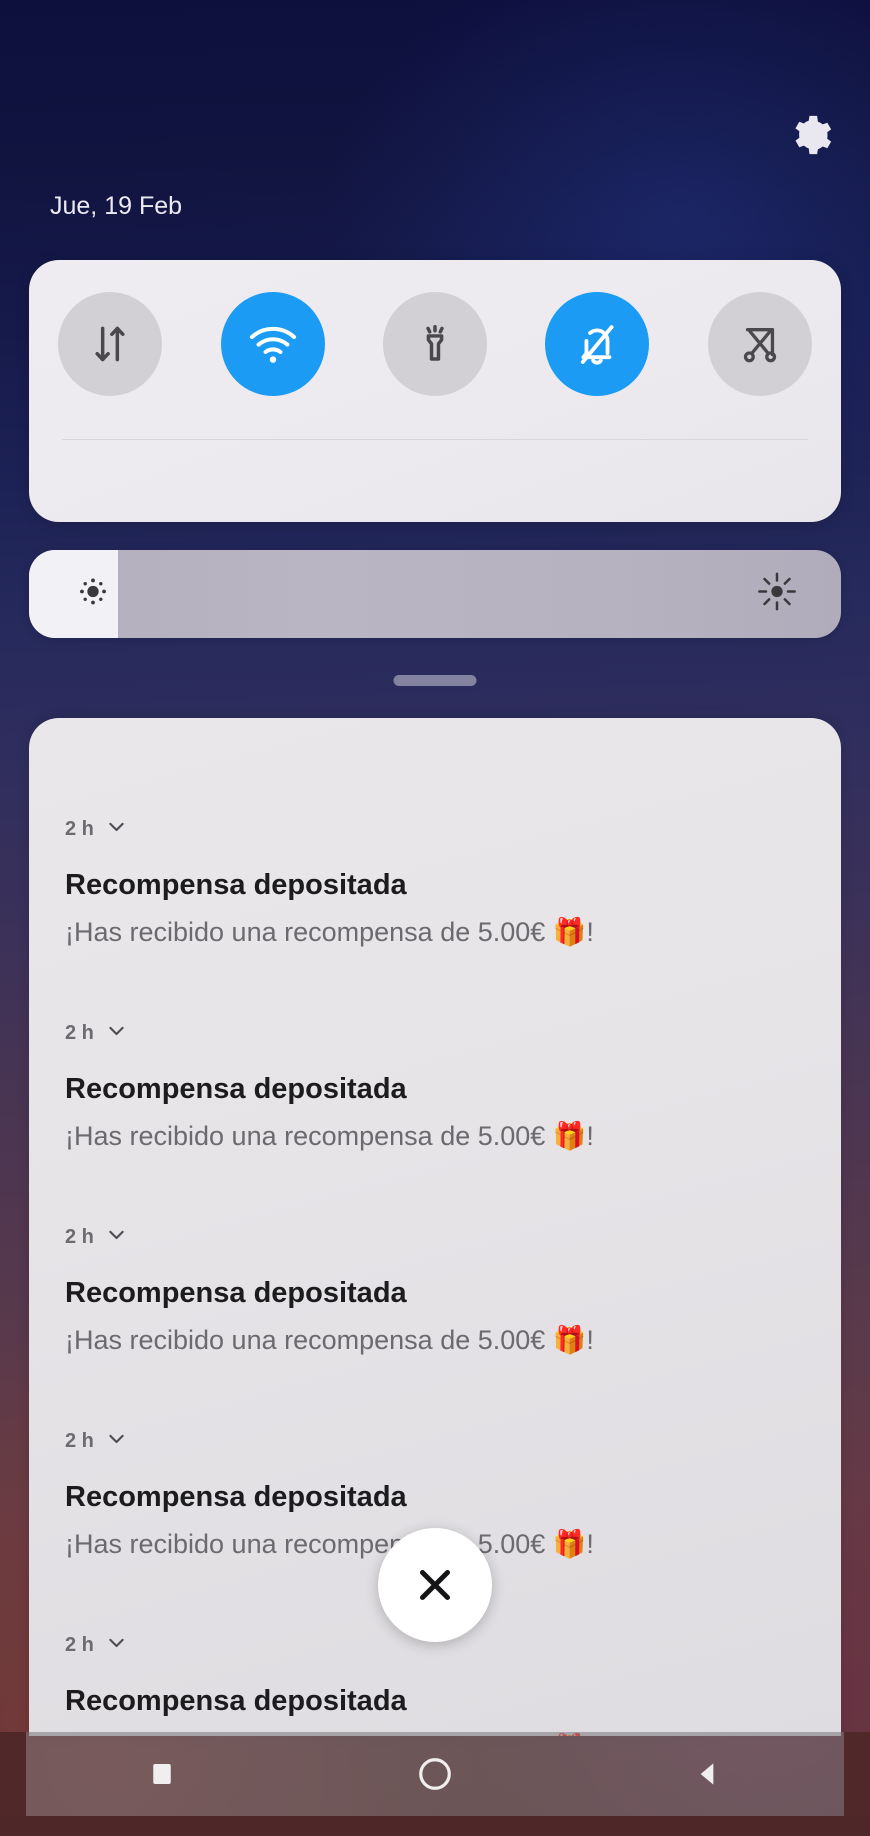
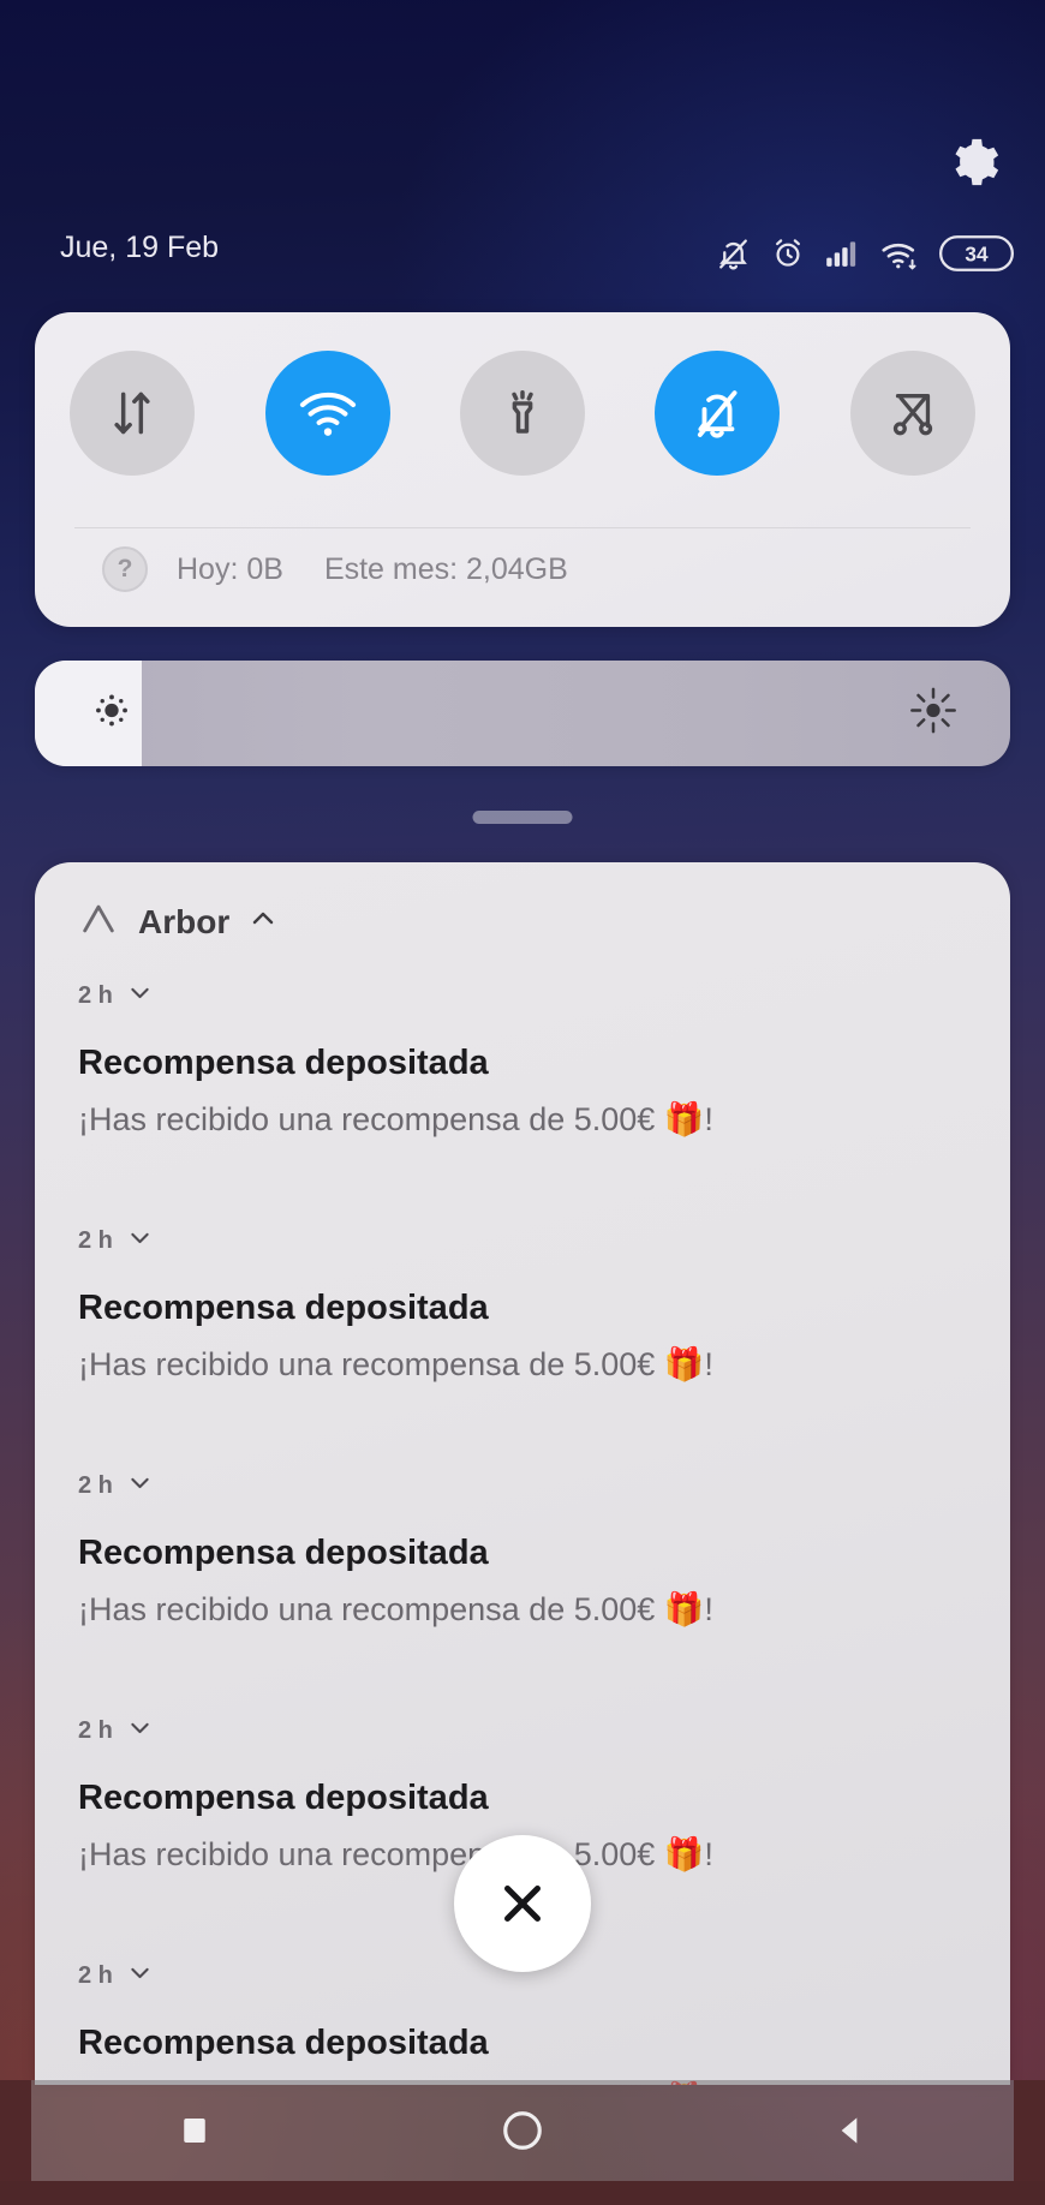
  Jue, 19 Feb
+ 34
+ ?
+ Hoy: 0B
+ Este mes: 2,04GB
+ Arbor
  2 h
  Recompensa depositada
  ¡Has recibido una recompensa de 5.00€ 🎁!
  2 h
  Recompensa depositada
  ¡Has recibido una recompensa de 5.00€ 🎁!
  2 h
  Recompensa depositada
  ¡Has recibido una recompensa de 5.00€ 🎁!
  2 h
  Recompensa depositada
  ¡Has recibido una recompe 5.00€ 🎁!
  2 h
  Recompensa depositada
